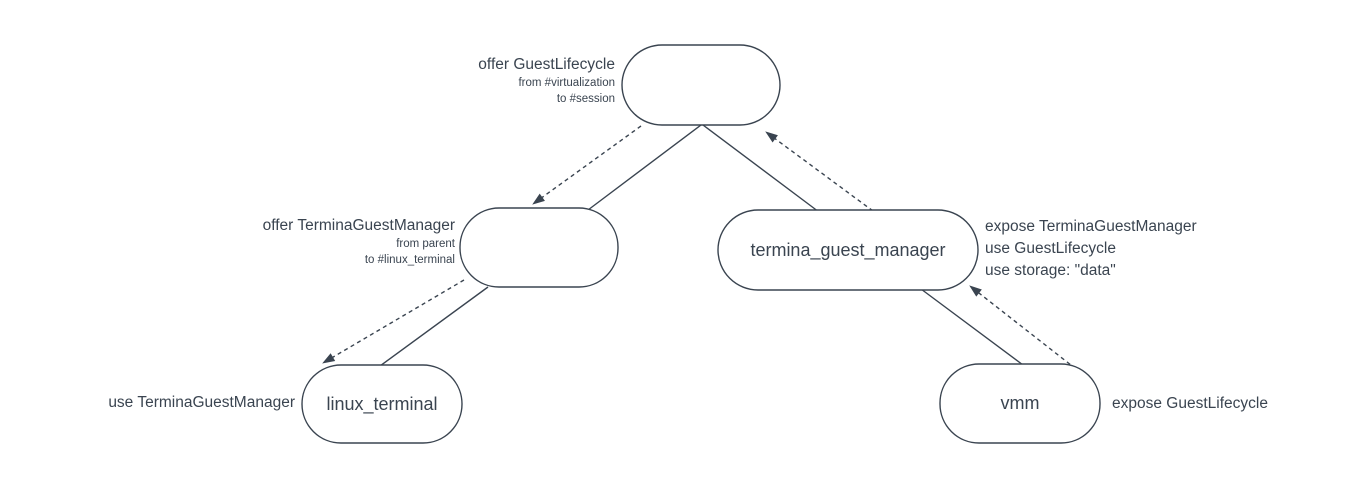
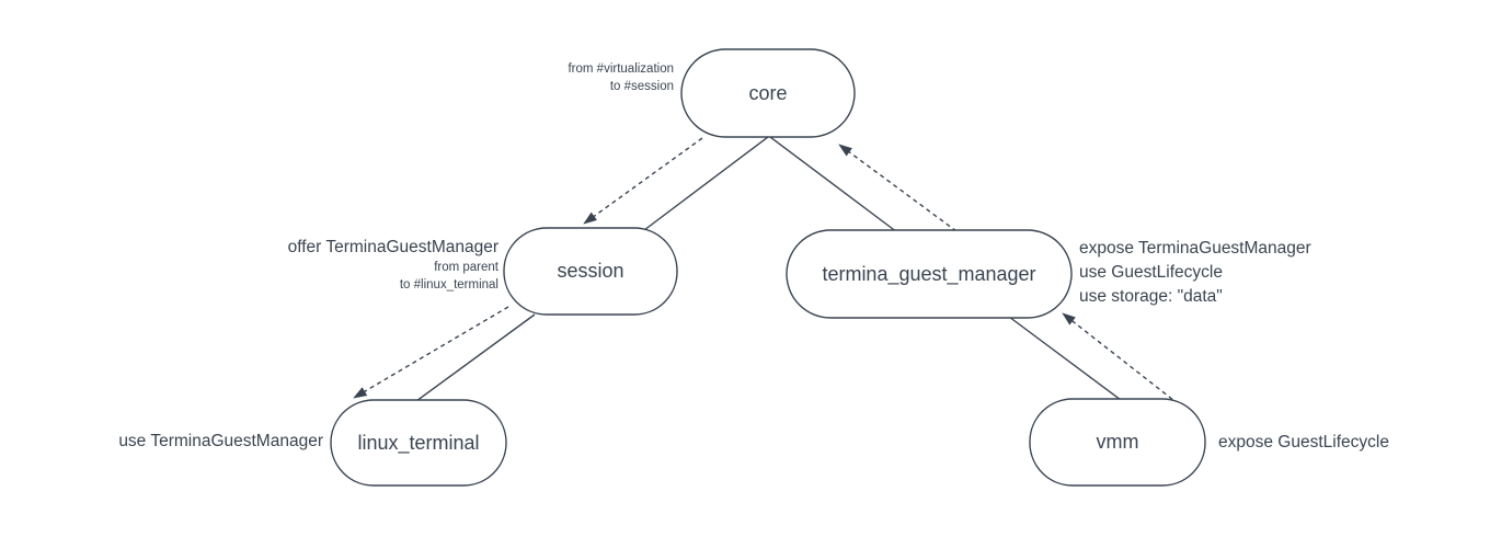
+ core
+ session
  termina_guest_manager
  linux_terminal
  vmm
- offer GuestLifecycle
  from #virtualization
  to #session
  offer TerminaGuestManager
  from parent
  to #linux_terminal
  use TerminaGuestManager
  expose TerminaGuestManager
  use GuestLifecycle
  use storage: "data"
  expose GuestLifecycle
